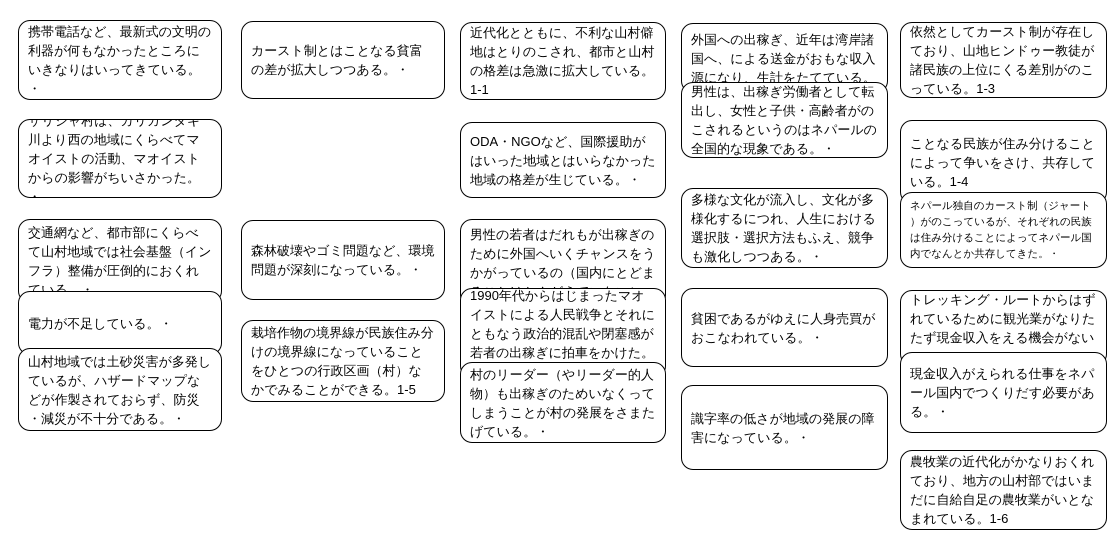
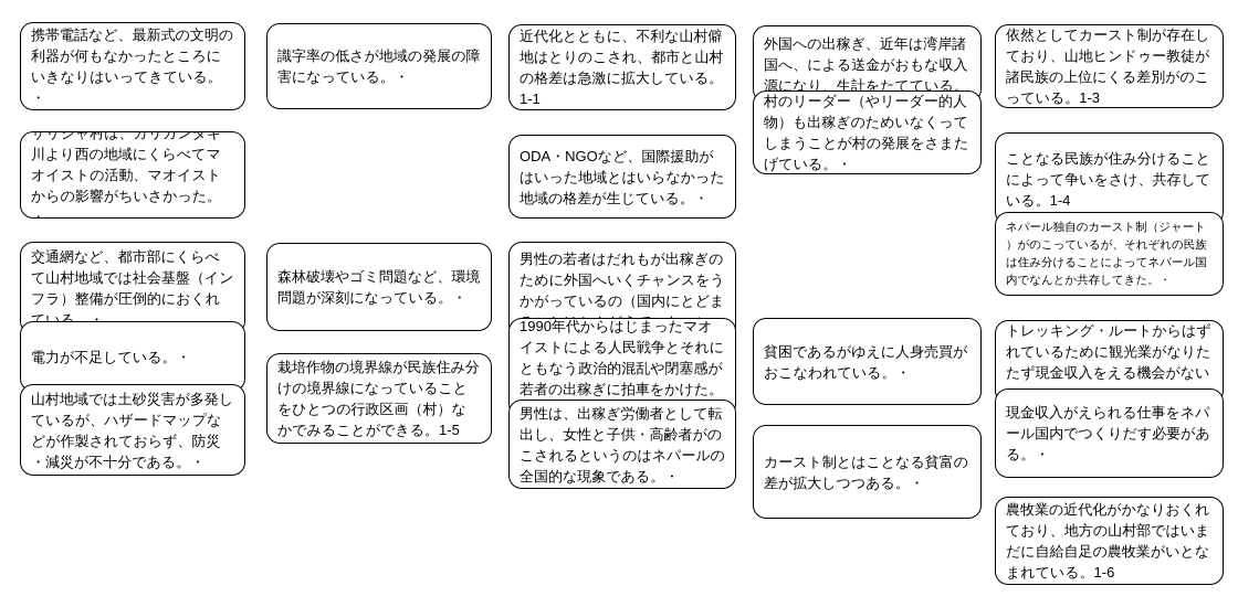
  携帯電話など、最新式の文明の利器が何もなかったところにいきなりはいってきている。・
  サリジャ村は、カリガンダキ川より西の地域にくらべてマオイストの活動、マオイストからの影響がちいさかった。・
  交通網など、都市部にくらべて山村地域では社会基盤（インフラ）整備が圧倒的におくれている。・
  電力が不足している。・
  山村地域では土砂災害が多発しているが、ハザードマップなどが作製されておらず、防災・減災が不十分である。・
- カースト制とはことなる貧富の差が拡大しつつある。・
+ 識字率の低さが地域の発展の障害になっている。・
  森林破壊やゴミ問題など、環境問題が深刻になっている。・
  栽培作物の境界線が民族住み分けの境界線になっていることをひとつの行政区画（村）なかでみることができる。1-5
  近代化とともに、不利な山村僻地はとりのこされ、都市と山村の格差は急激に拡大している。1-1
  ODA・NGOなど、国際援助がはいった地域とはいらなかった地域の格差が生じている。・
  男性の若者はだれもが出稼ぎのために外国へいくチャンスをうかがっているの（国内にとどま
  1990年代からはじまったマオイストによる人民戦争とそれにともなう政治的混乱や閉塞感が若者の出稼ぎに拍車をかけた。
- 村のリーダー（やリーダー的人物）も出稼ぎのためいなくってしまうことが村の発展をさまたげている。・
+ 男性は、出稼ぎ労働者として転出し、女性と子供・高齢者がのこされるというのはネパールの全国的な現象である。・
  外国への出稼ぎ、近年は湾岸諸国へ、による送金がおもな収入源になり、生計をたてている。
- 男性は、出稼ぎ労働者として転出し、女性と子供・高齢者がのこされるというのはネパールの全国的な現象である。・
+ 村のリーダー（やリーダー的人物）も出稼ぎのためいなくってしまうことが村の発展をさまたげている。・
- 多様な文化が流入し、文化が多様化するにつれ、人生における選択肢・選択方法もふえ、競争も激化しつつある。・
  貧困であるがゆえに人身売買がおこなわれている。・
- 識字率の低さが地域の発展の障害になっている。・
+ カースト制とはことなる貧富の差が拡大しつつある。・
  依然としてカースト制が存在しており、山地ヒンドゥー教徒が諸民族の上位にくる差別がのこっている。1-3
  ことなる民族が住み分けることによって争いをさけ、共存している。1-4
  ネパール独自のカースト制（ジャート）がのこっているが、それぞれの民族は住み分けることによってネパール国内でなんとか共存してきた。・
  トレッキング・ルートからはずれているために観光業がなりたたず現金収入をえる機会がない
  現金収入がえられる仕事をネパール国内でつくりだす必要がある。・
  農牧業の近代化がかなりおくれており、地方の山村部ではいまだに自給自足の農牧業がいとなまれている。1-6
